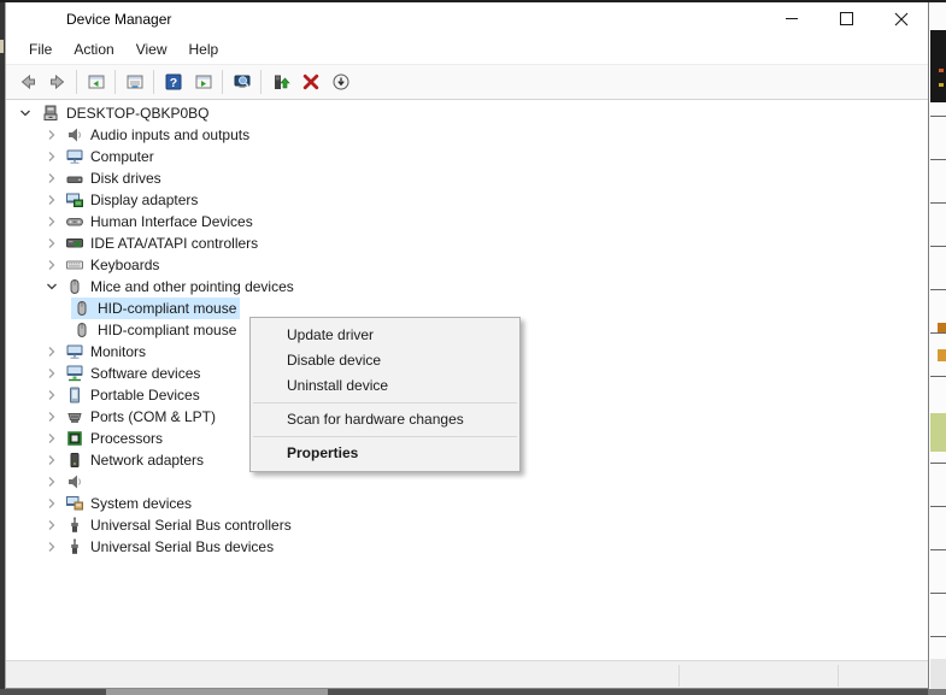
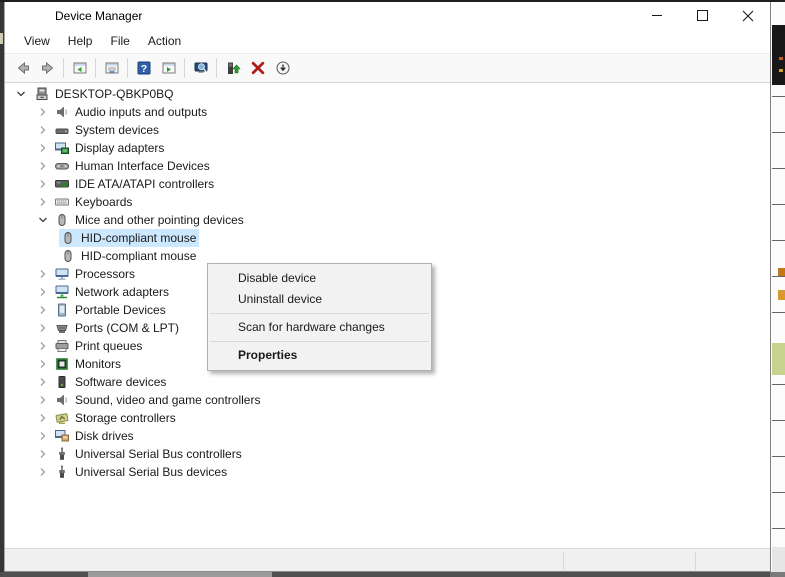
  Device Manager
- File
+ View
- Action
+ Help
- View
+ File
- Help
+ Action
  ?
  DESKTOP-QBKP0BQ
  Audio inputs and outputs
- Computer
- Disk drives
+ System devices
  Display adapters
  Human Interface Devices
  IDE ATA/ATAPI controllers
  Keyboards
  Mice and other pointing devices
  HID-compliant mouse
  HID-compliant mouse
- Monitors
+ Processors
- Software devices
+ Network adapters
  Portable Devices
  Ports (COM & LPT)
+ Print queues
- Processors
+ Monitors
- Network adapters
+ Software devices
+ Sound, video and game controllers
+ Storage controllers
- System devices
+ Disk drives
  Universal Serial Bus controllers
  Universal Serial Bus devices
- Update driver
  Disable device
  Uninstall device
  Scan for hardware changes
  Properties
